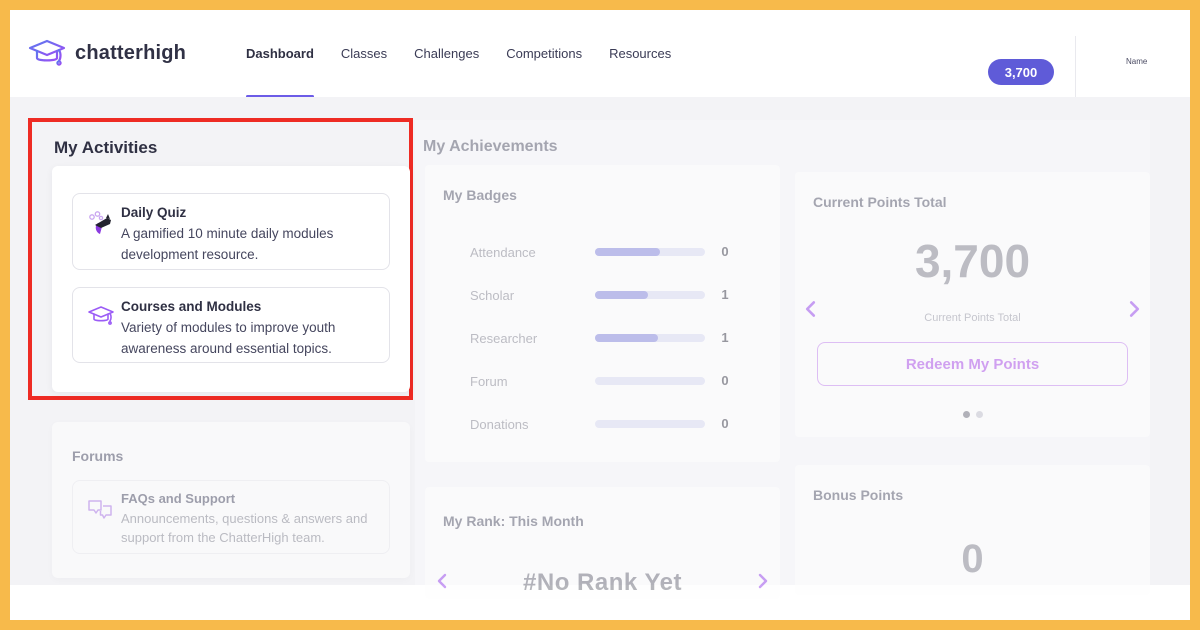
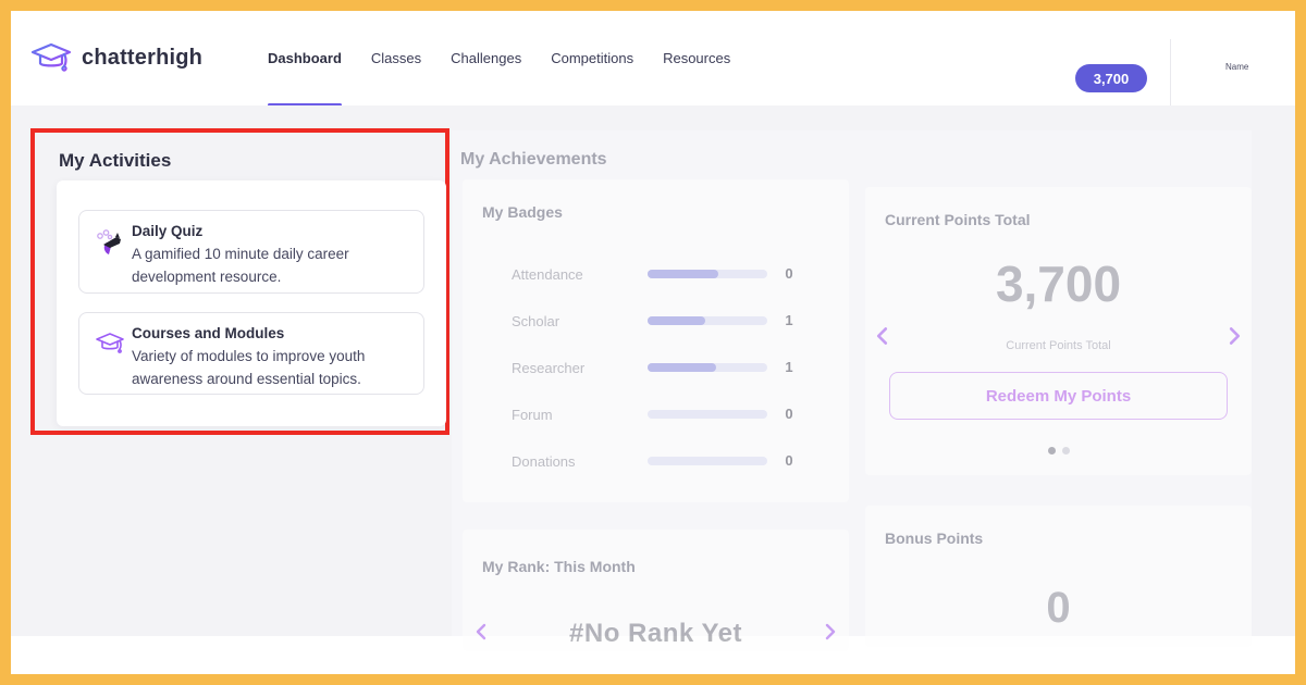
  chatterhigh
  Dashboard
  Classes
  Challenges
  Competitions
  Resources
  3,700
  Name
  My Achievements
  My Badges
  Attendance
  0
  Scholar
  1
  Researcher
  1
  Forum
  0
  Donations
  0
  My Rank: This Month
  #No Rank Yet
  Current Points Total
  3,700
  Current Points Total
  Redeem My Points
  Bonus Points
  0
  My Activities
  Daily Quiz
- A gamified 10 minute daily modules development resource.
+ A gamified 10 minute daily career development resource.
  Courses and Modules
  Variety of modules to improve youth awareness around essential topics.
- Forums
- FAQs and Support
- Announcements, questions & answers and support from the ChatterHigh team.
